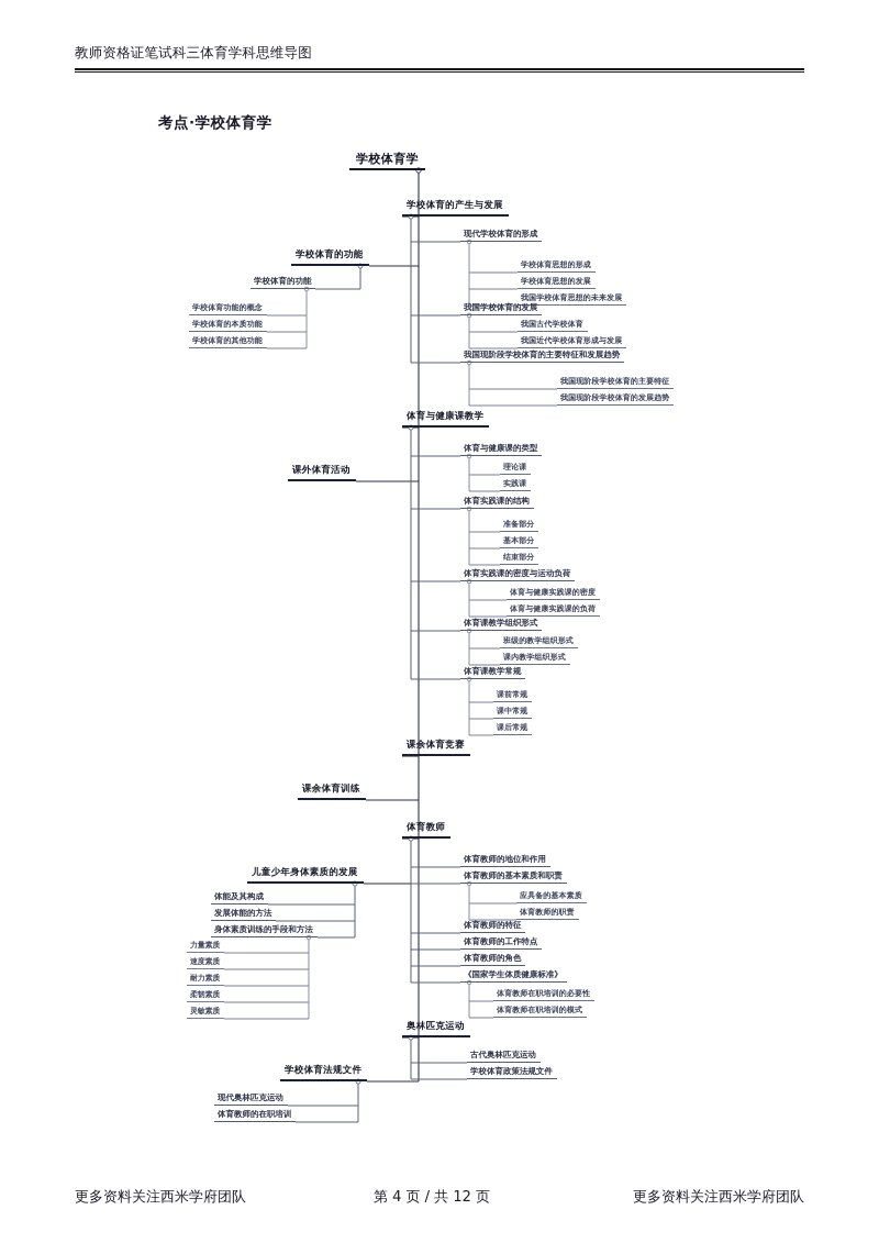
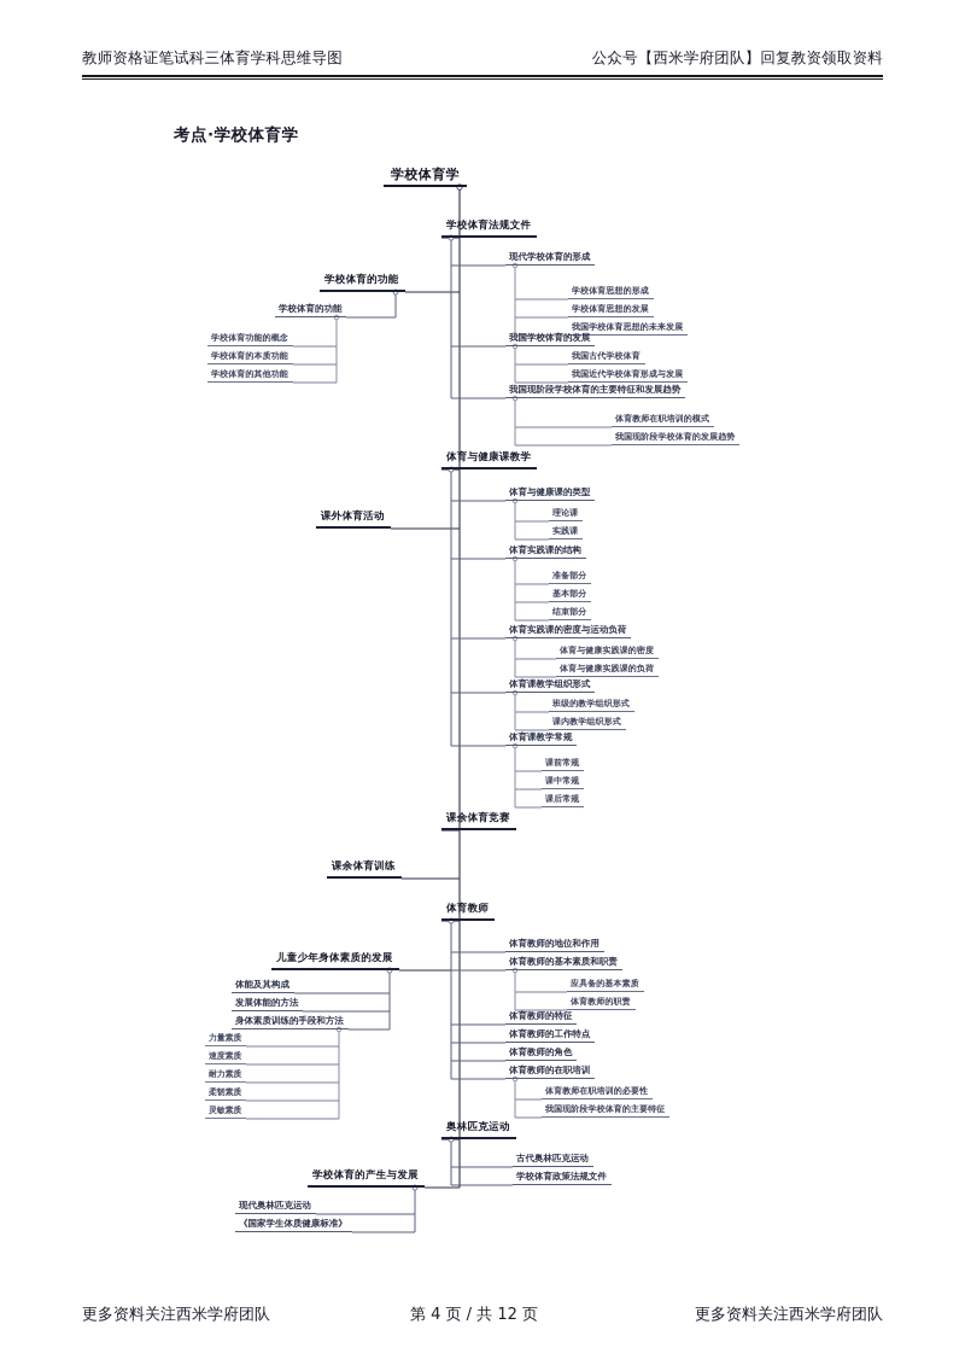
  教师资格证笔试科三体育学科思维导图
+ 公众号【西米学府团队】回复教资领取资料
  考点·学校体育学
  学校体育学
- 学校体育的产生与发展
+ 学校体育法规文件
  现代学校体育的形成
  学校体育思想的形成
  学校体育思想的发展
  我国学校体育思想的未来发展
  我国学校体育的发展
  我国古代学校体育
  我国近代学校体育形成与发展
  我国现阶段学校体育的主要特征和发展趋势
- 我国现阶段学校体育的主要特征
+ 体育教师在职培训的模式
  我国现阶段学校体育的发展趋势
  学校体育的功能
  学校体育的功能
  学校体育功能的概念
  学校体育的本质功能
  学校体育的其他功能
  体育与健康课教学
  体育与健康课的类型
  理论课
  实践课
  体育实践课的结构
  准备部分
  基本部分
  结束部分
  体育实践课的密度与运动负荷
  体育与健康实践课的密度
  体育与健康实践课的负荷
  体育课教学组织形式
  班级的教学组织形式
  课内教学组织形式
  体育课教学常规
  课前常规
  课中常规
  课后常规
  课外体育活动
  课余体育竞赛
  课余体育训练
  体育教师
  体育教师的地位和作用
  体育教师的基本素质和职责
  应具备的基本素质
  体育教师的职责
  体育教师的特征
  体育教师的工作特点
  体育教师的角色
- 《国家学生体质健康标准》
+ 体育教师的在职培训
  体育教师在职培训的必要性
- 体育教师在职培训的模式
+ 我国现阶段学校体育的主要特征
  儿童少年身体素质的发展
  体能及其构成
  发展体能的方法
  身体素质训练的手段和方法
  力量素质
  速度素质
  耐力素质
  柔韧素质
  灵敏素质
  奥林匹克运动
  古代奥林匹克运动
  学校体育政策法规文件
- 学校体育法规文件
+ 学校体育的产生与发展
  现代奥林匹克运动
- 体育教师的在职培训
+ 《国家学生体质健康标准》
  更多资料关注西米学府团队
  第 4 页 / 共 12 页
  更多资料关注西米学府团队
